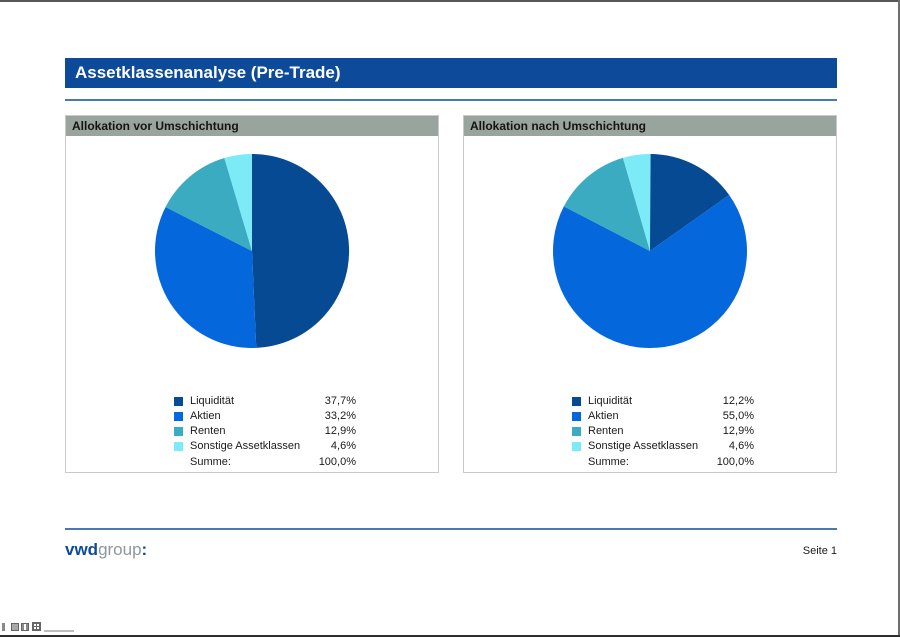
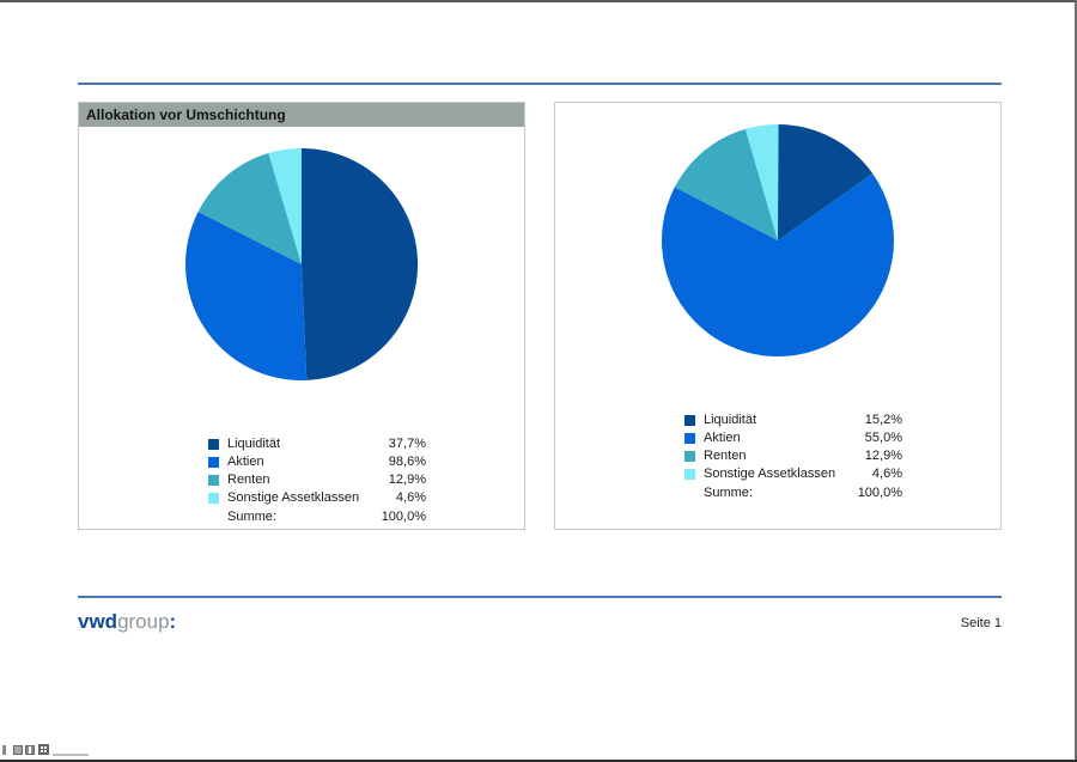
- Assetklassenanalyse (Pre-Trade)
  Allokation vor Umschichtung
  Liquidität
  37,7%
  Aktien
- 33,2%
+ 98,6%
  Renten
  12,9%
  Sonstige Assetklassen
  4,6%
  Summe:
  100,0%
- Allokation nach Umschichtung
  Liquidität
- 12,2%
+ 15,2%
  Aktien
  55,0%
  Renten
  12,9%
  Sonstige Assetklassen
  4,6%
  Summe:
  100,0%
  vwdgroup:
  Seite 1
